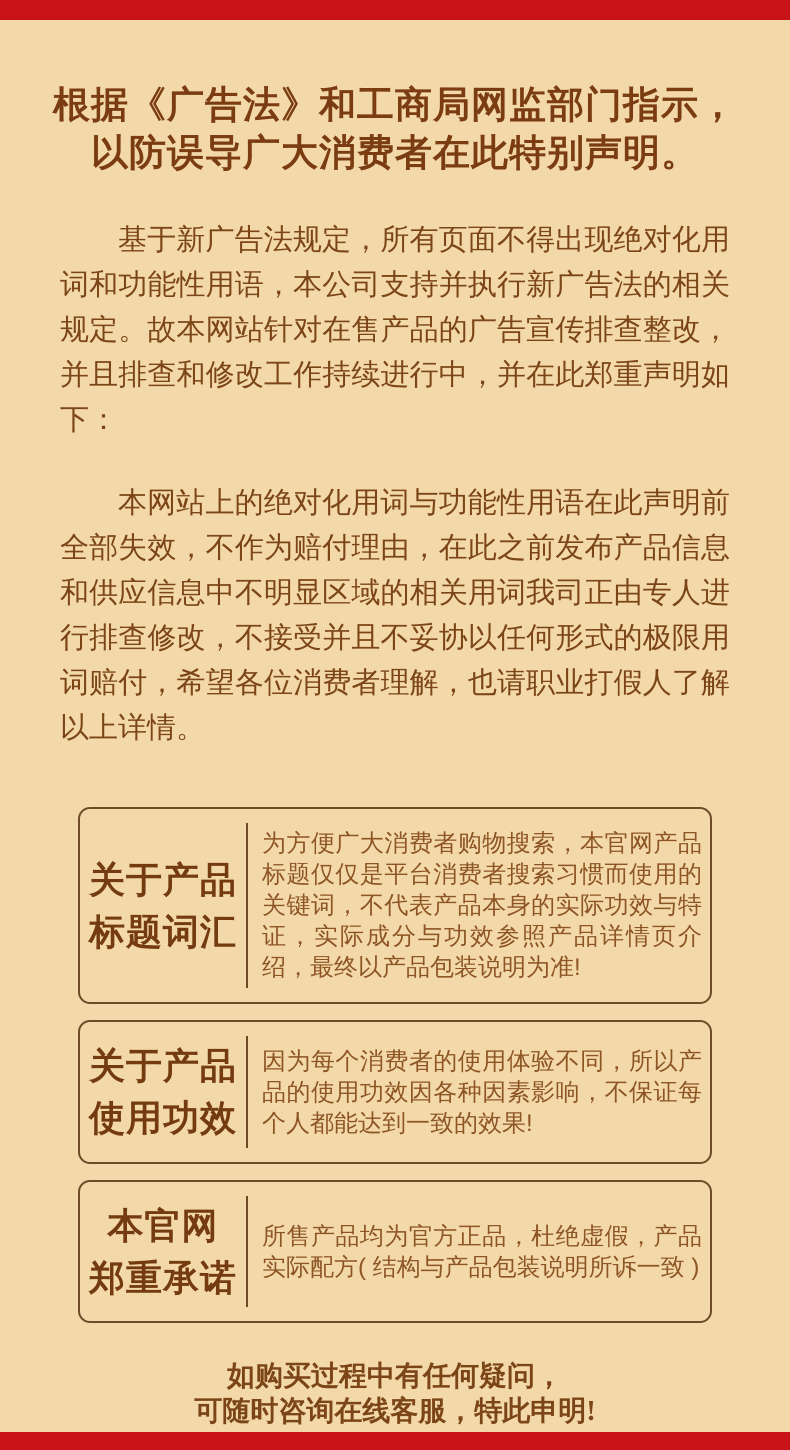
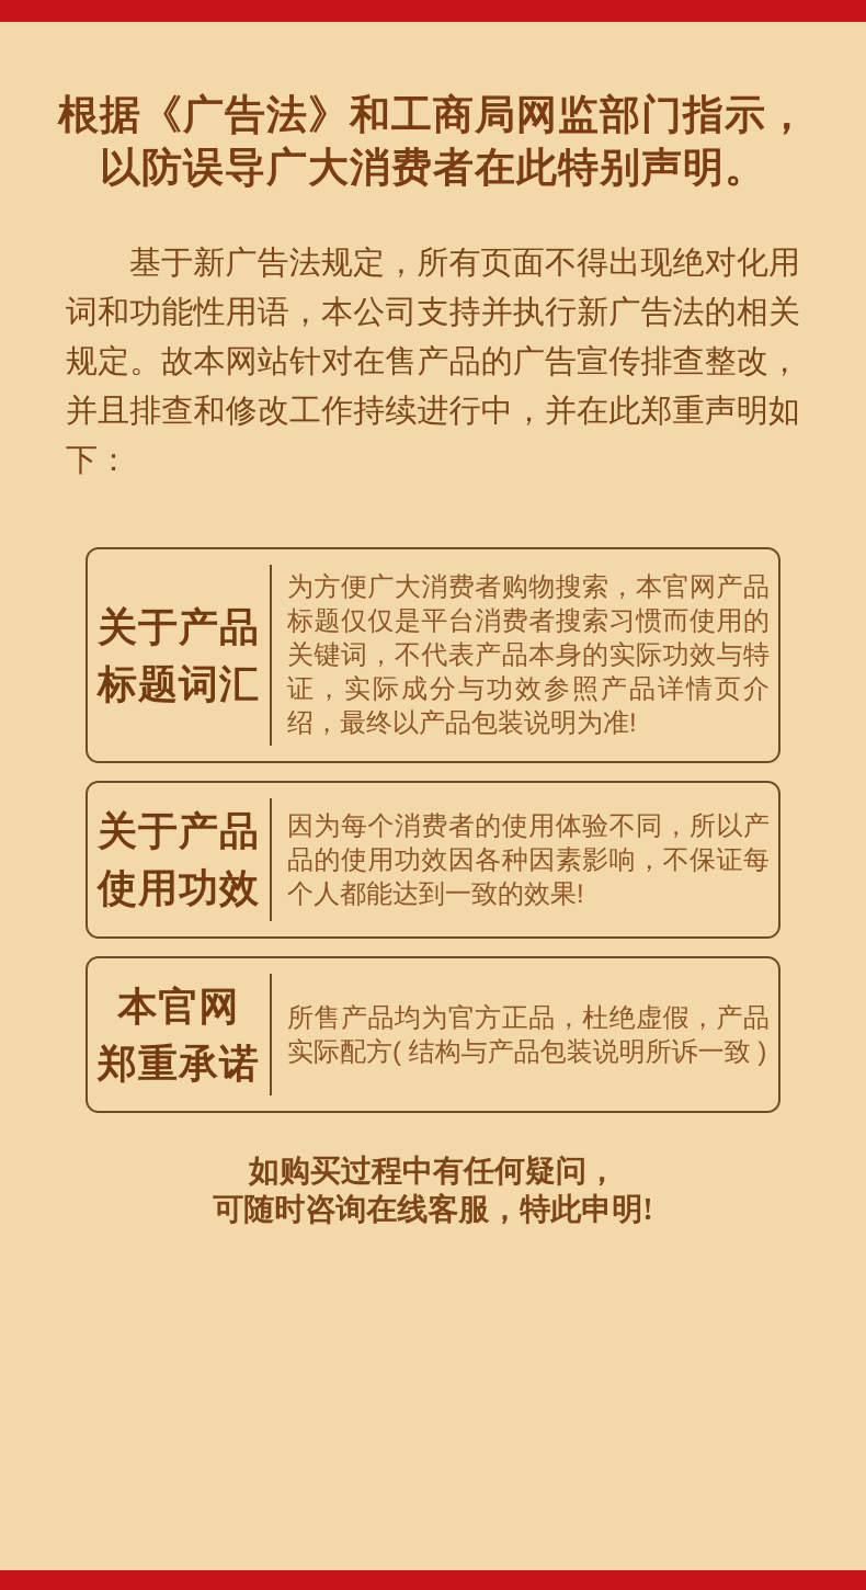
  根据《广告法》和工商局网监部门指示，
  以防误导广大消费者在此特别声明。
  基于新广告法规定，所有页面不得出现绝对化用词和功能性用语，本公司支持并执行新广告法的相关规定。故本网站针对在售产品的广告宣传排查整改，并且排查和修改工作持续进行中，并在此郑重声明如下：
- 本网站上的绝对化用词与功能性用语在此声明前全部失效，不作为赔付理由，在此之前发布产品信息和供应信息中不明显区域的相关用词我司正由专人进行排查修改，不接受并且不妥协以任何形式的极限用词赔付，希望各位消费者理解，也请职业打假人了解以上详情。
  关于产品
  标题词汇
  为方便广大消费者购物搜索，本官网产品标题仅仅是平台消费者搜索习惯而使用的关键词，不代表产品本身的实际功效与特证，实际成分与功效参照产品详情页介绍，最终以产品包装说明为准!
  关于产品
  使用功效
  因为每个消费者的使用体验不同，所以产品的使用功效因各种因素影响，不保证每个人都能达到一致的效果!
  本官网
  郑重承诺
  所售产品均为官方正品，杜绝虚假，产品实际配方( 结构与产品包装说明所诉一致 )
  如购买过程中有任何疑问，
  可随时咨询在线客服，特此申明!
